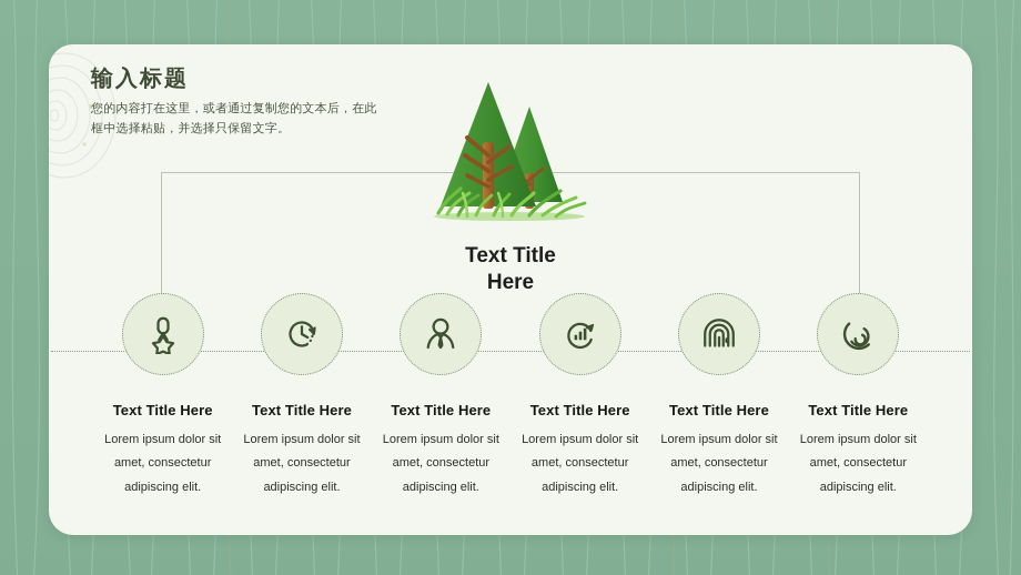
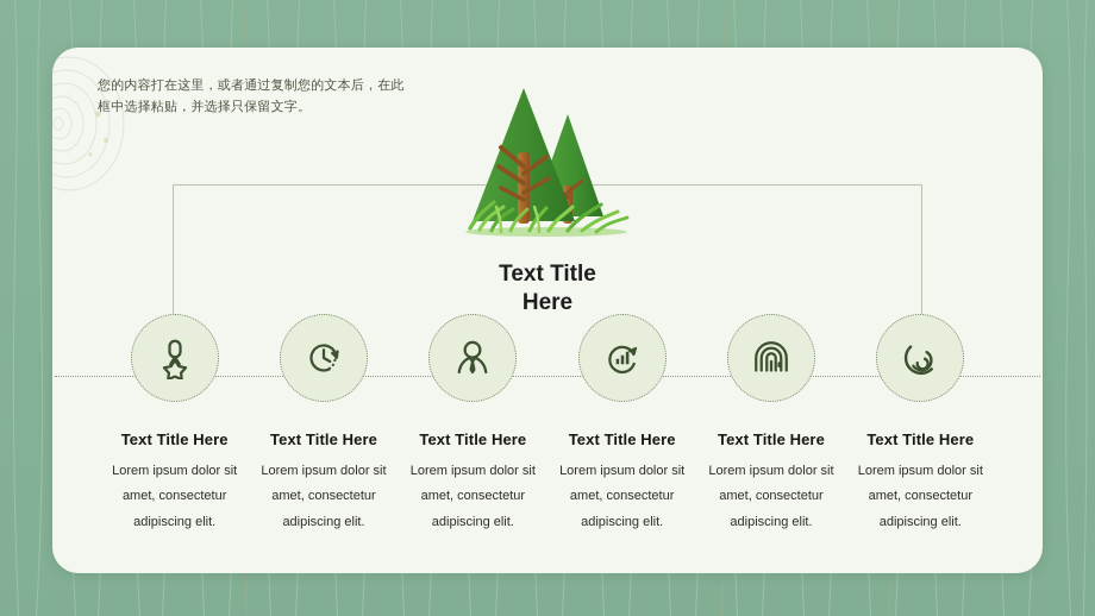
- 输入标题
  您的内容打在这里，或者通过复制您的文本后，在此框中选择粘贴，并选择只保留文字。
  Text Title
  Here
  Text Title Here
  Lorem ipsum dolor sit amet, consectetur adipiscing elit.
  Text Title Here
  Lorem ipsum dolor sit amet, consectetur adipiscing elit.
  Text Title Here
  Lorem ipsum dolor sit amet, consectetur adipiscing elit.
  Text Title Here
  Lorem ipsum dolor sit amet, consectetur adipiscing elit.
  Text Title Here
  Lorem ipsum dolor sit amet, consectetur adipiscing elit.
  Text Title Here
  Lorem ipsum dolor sit amet, consectetur adipiscing elit.
